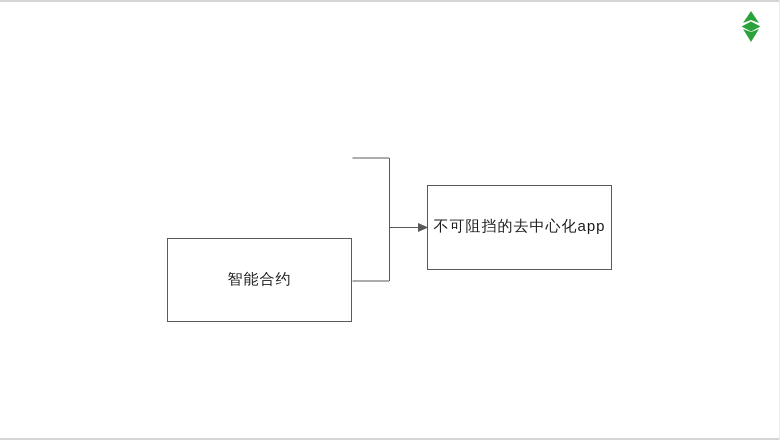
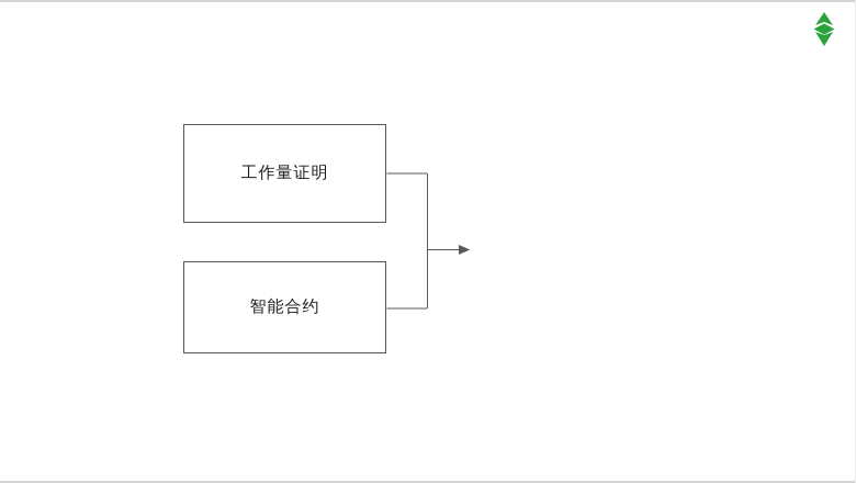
+ 工作量证明
  智能合约
- 不可阻挡的去中心化app
